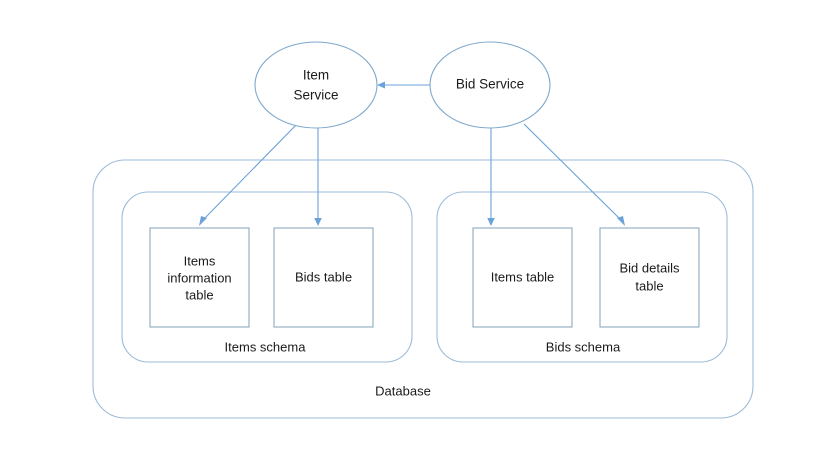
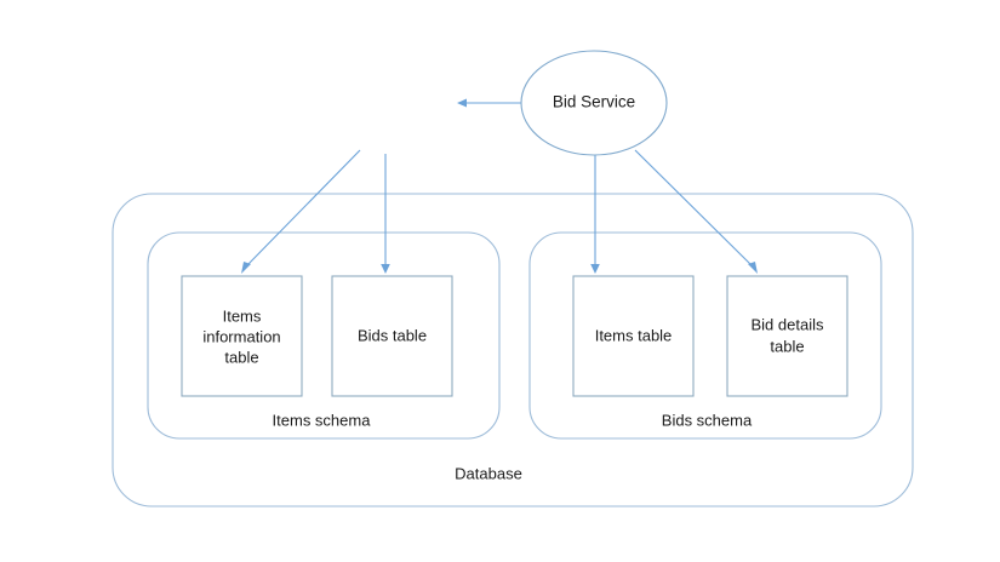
  Database
  Items schema
  Items
  information
  table
  Bids table
  Bids schema
  Items table
  Bid details
  table
- Item
- Service
  Bid Service
